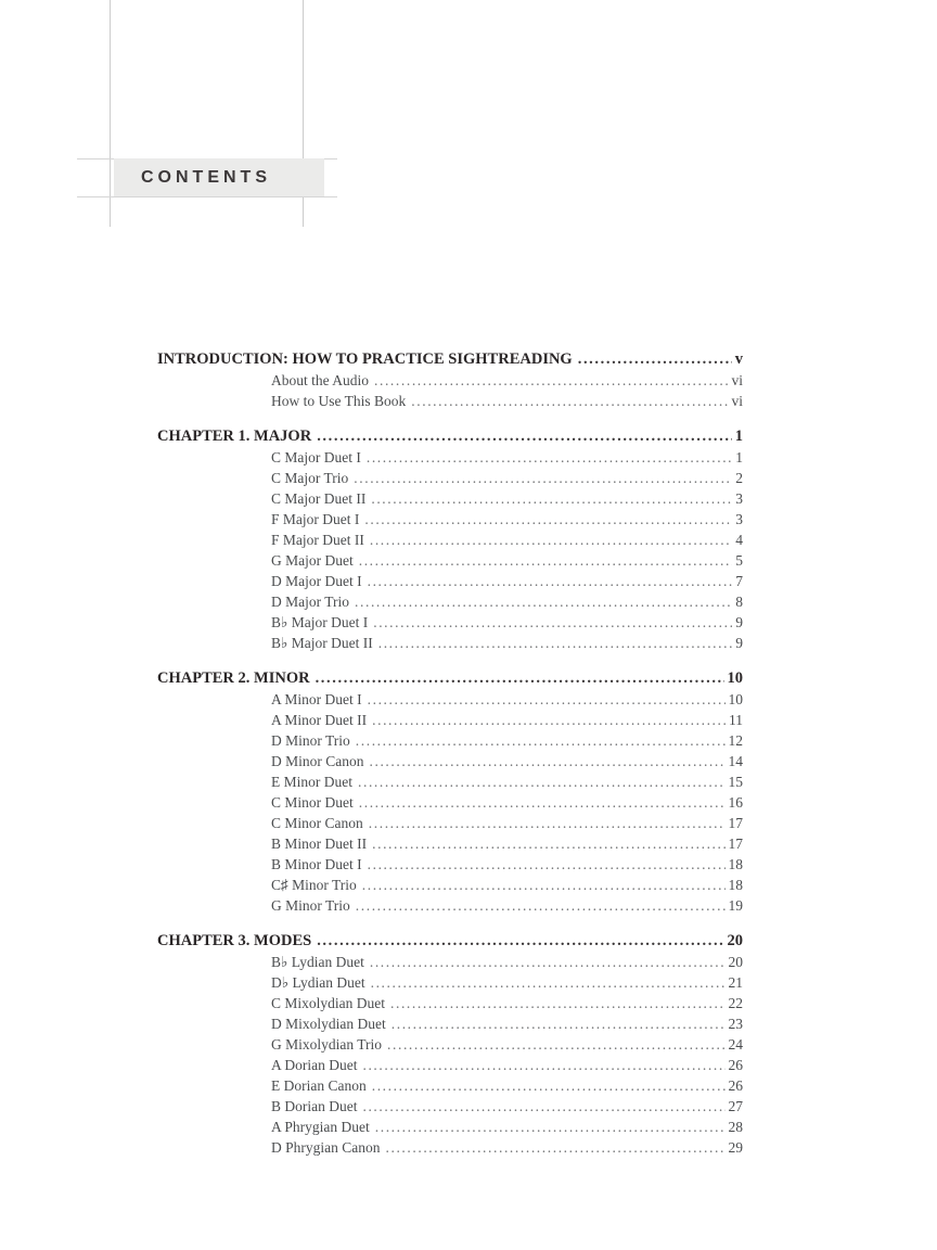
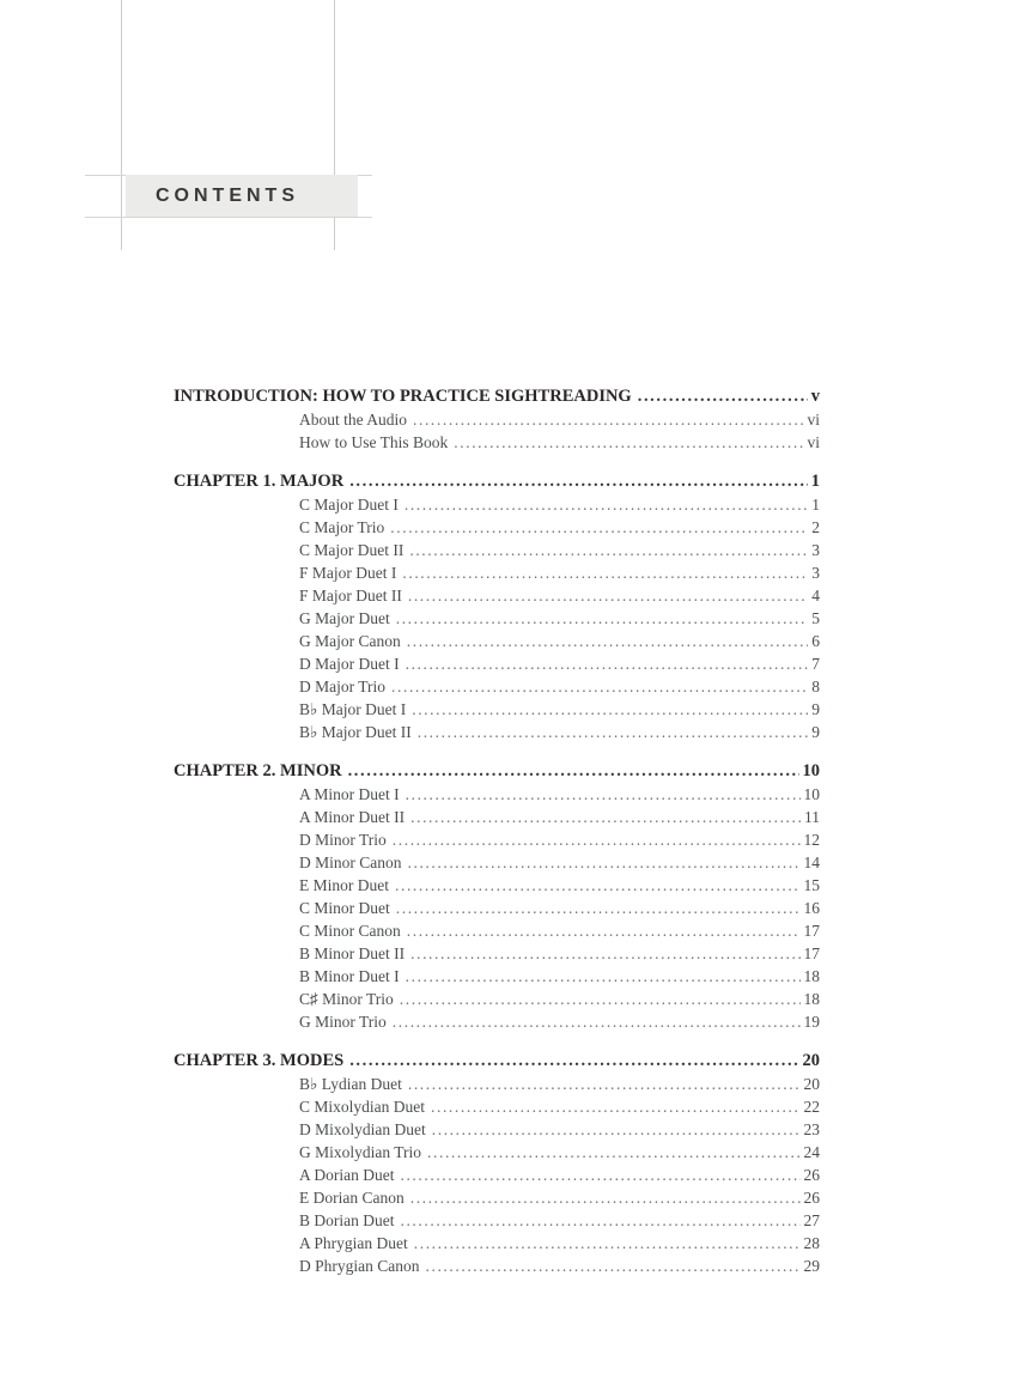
  CONTENTS
  INTRODUCTION: HOW TO PRACTICE SIGHTREADING
  v
  About the Audio
  vi
  How to Use This Book
  vi
  CHAPTER 1. MAJOR
  1
  C Major Duet I
  1
  C Major Trio
  2
  C Major Duet II
  3
  F Major Duet I
  3
  F Major Duet II
  4
  G Major Duet
  5
+ G Major Canon
+ 6
  D Major Duet I
  7
  D Major Trio
  8
  B♭ Major Duet I
  9
  B♭ Major Duet II
  9
  CHAPTER 2. MINOR
  10
  A Minor Duet I
  10
  A Minor Duet II
  11
  D Minor Trio
  12
  D Minor Canon
  14
  E Minor Duet
  15
  C Minor Duet
  16
  C Minor Canon
  17
  B Minor Duet II
  17
  B Minor Duet I
  18
  C♯ Minor Trio
  18
  G Minor Trio
  19
  CHAPTER 3. MODES
  20
  B♭ Lydian Duet
  20
- D♭ Lydian Duet
- 21
  C Mixolydian Duet
  22
  D Mixolydian Duet
  23
  G Mixolydian Trio
  24
  A Dorian Duet
  26
  E Dorian Canon
  26
  B Dorian Duet
  27
  A Phrygian Duet
  28
  D Phrygian Canon
  29
